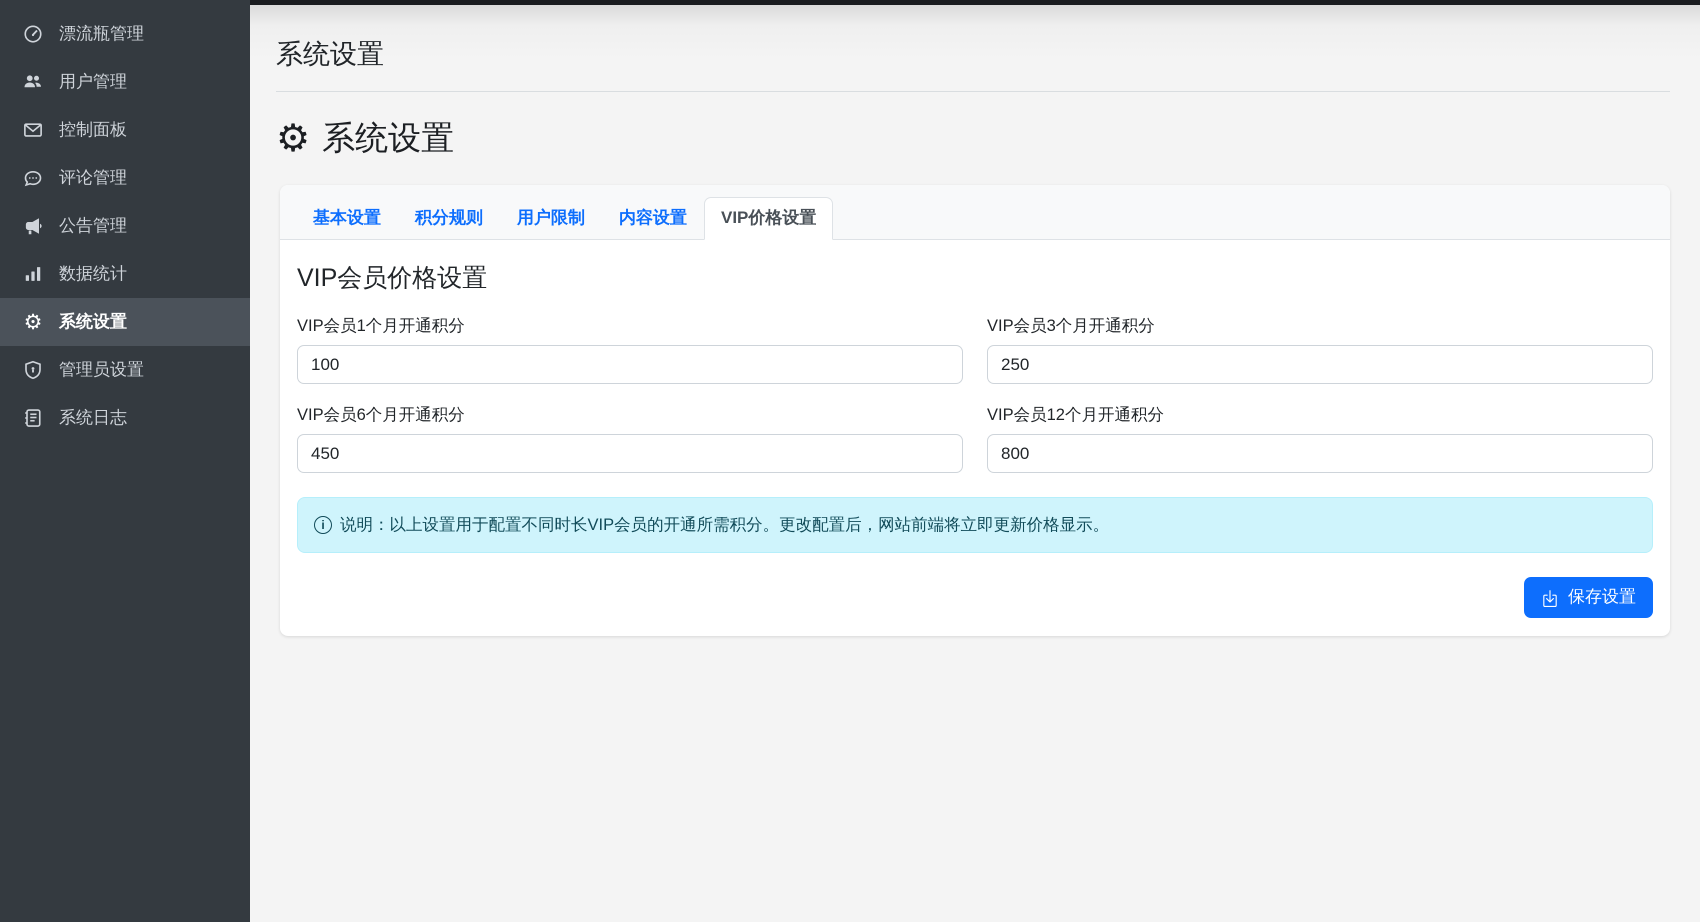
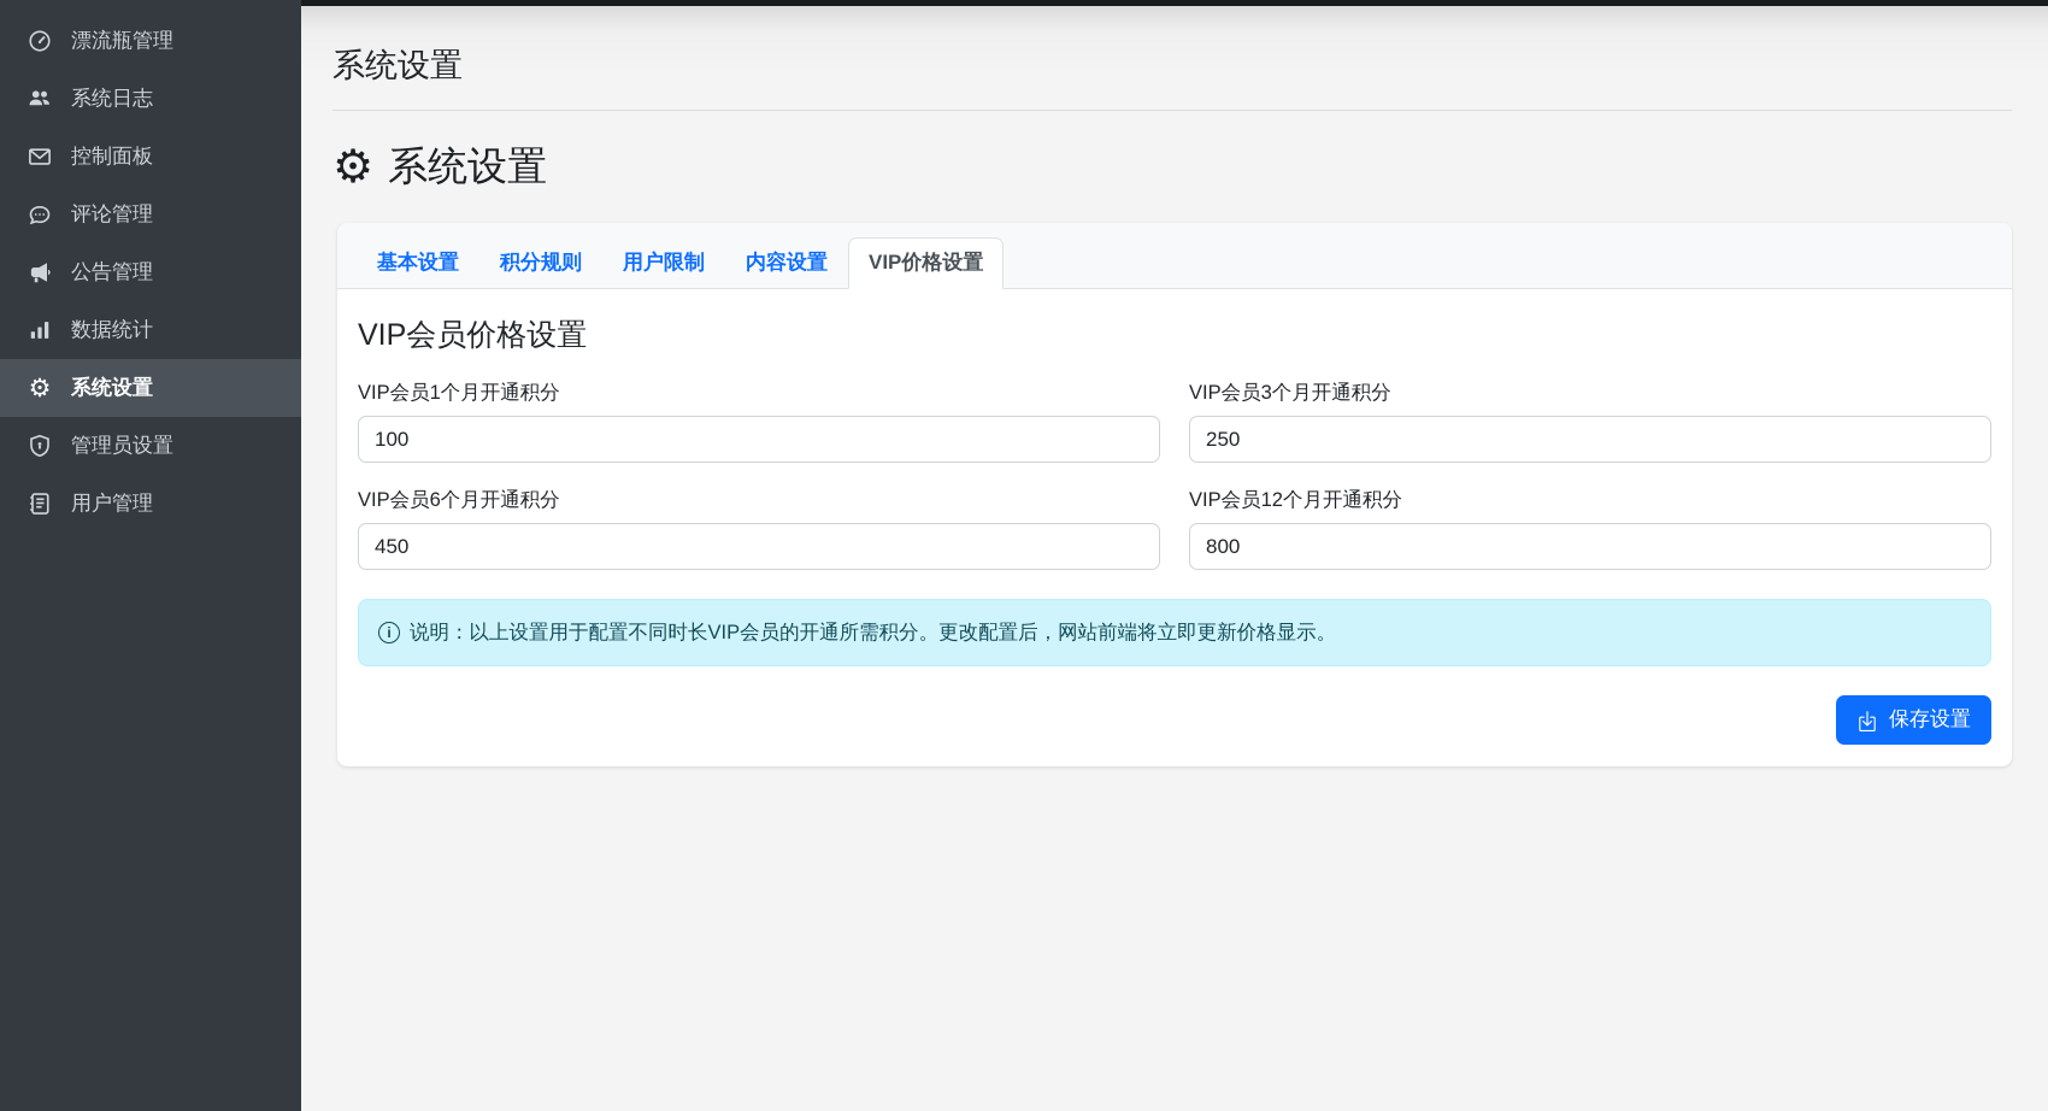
  漂流瓶管理
- 用户管理
+ 系统日志
  控制面板
  评论管理
  公告管理
  数据统计
  ⚙
  系统设置
  管理员设置
- 系统日志
+ 用户管理
  系统设置
  ⚙
  系统设置
  基本设置
  积分规则
  用户限制
  内容设置
  VIP价格设置
  VIP会员价格设置
  VIP会员1个月开通积分
  100
  VIP会员3个月开通积分
  250
  VIP会员6个月开通积分
  450
  VIP会员12个月开通积分
  800
  i
  说明：以上设置用于配置不同时长VIP会员的开通所需积分。更改配置后，网站前端将立即更新价格显示。
  保存设置
